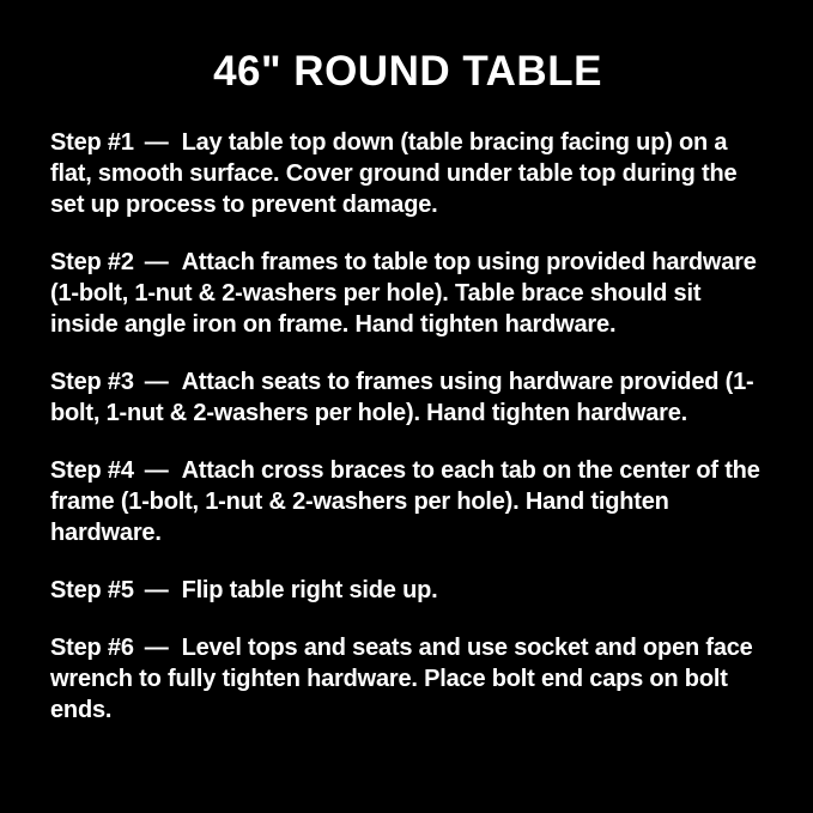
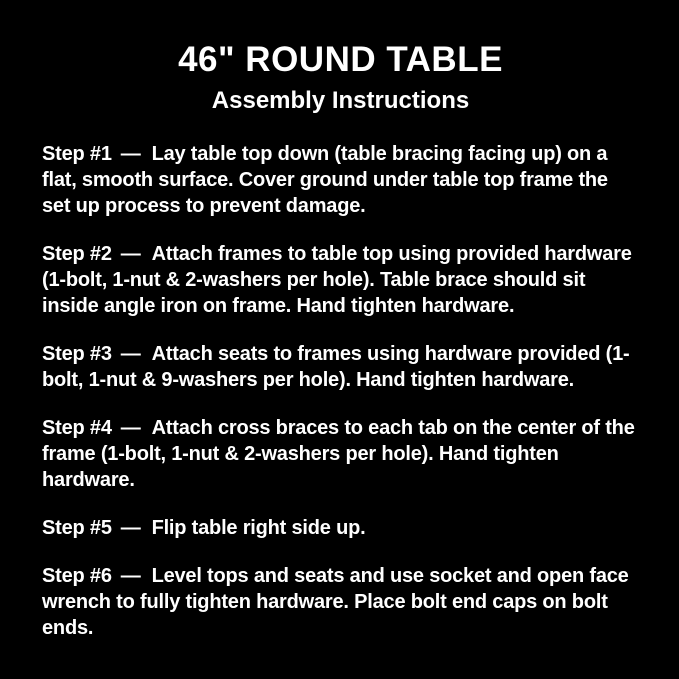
  46" ROUND TABLE
+ Assembly Instructions
- Step #1 — Lay table top down (table bracing facing up) on a flat, smooth surface. Cover ground under table top during the set up process to prevent damage.
+ Step #1 — Lay table top down (table bracing facing up) on a flat, smooth surface. Cover ground under table top frame the set up process to prevent damage.
  Step #2 — Attach frames to table top using provided hardware (1-bolt, 1-nut & 2-washers per hole). Table brace should sit inside angle iron on frame. Hand tighten hardware.
- Step #3 — Attach seats to frames using hardware provided (1-bolt, 1-nut & 2-washers per hole). Hand tighten hardware.
+ Step #3 — Attach seats to frames using hardware provided (1-bolt, 1-nut & 9-washers per hole). Hand tighten hardware.
  Step #4 — Attach cross braces to each tab on the center of the frame (1-bolt, 1-nut & 2-washers per hole). Hand tighten hardware.
  Step #5 — Flip table right side up.
  Step #6 — Level tops and seats and use socket and open face wrench to fully tighten hardware. Place bolt end caps on bolt ends.
